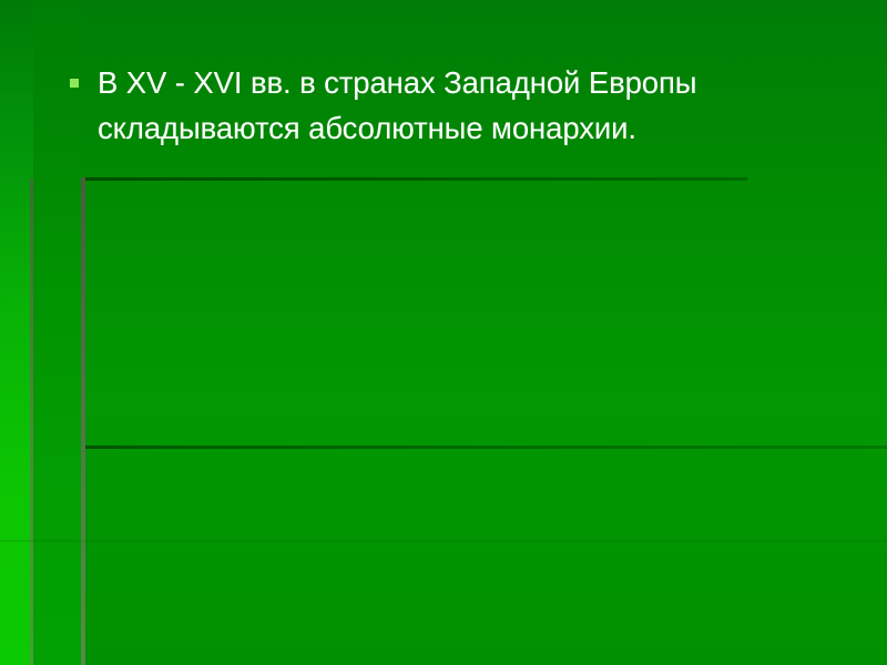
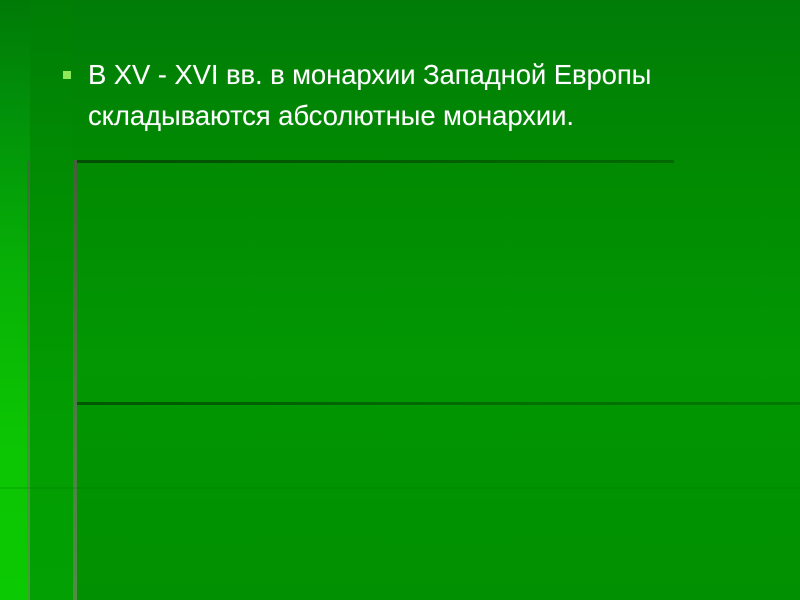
- В XV - XVI вв. в странах Западной Европы складываются абсолютные монархии.
+ В XV - XVI вв. в монархии Западной Европы складываются абсолютные монархии.
